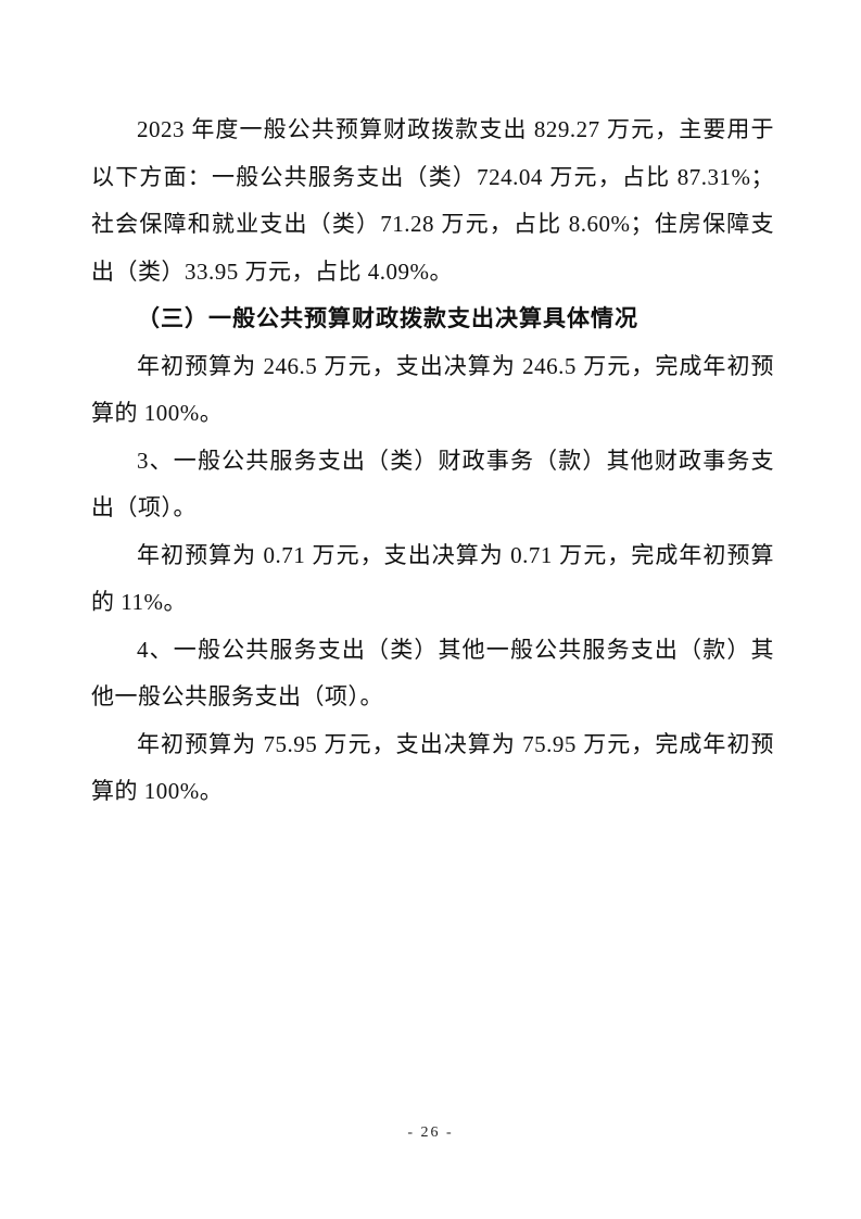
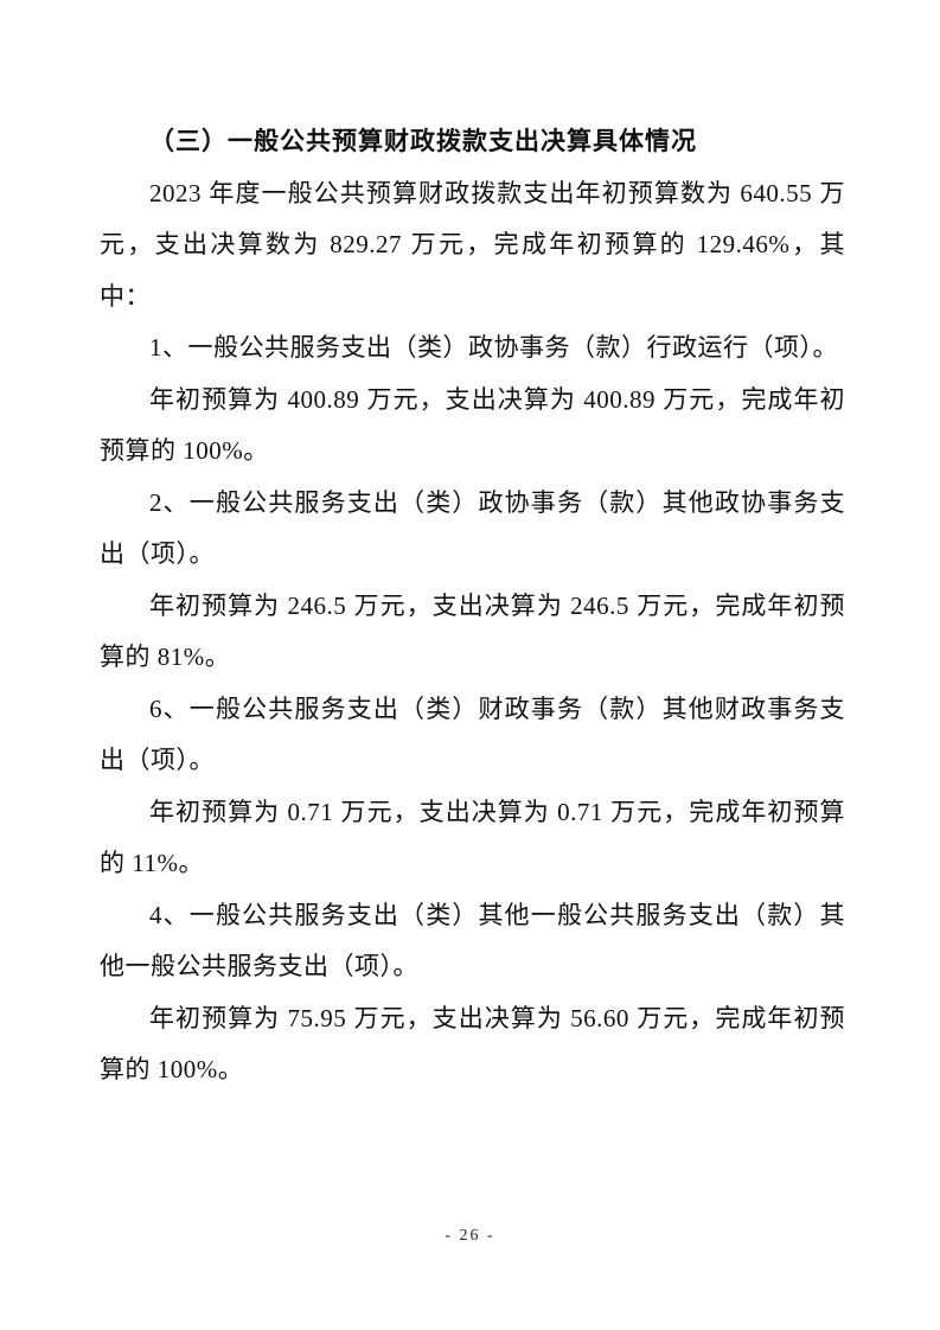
- 2023 年度一般公共预算财政拨款支出 829.27 万元，主要用于以下方面：一般公共服务支出（类）724.04 万元，占比 87.31%；社会保障和就业支出（类）71.28 万元，占比 8.60%；住房保障支出（类）33.95 万元，占比 4.09%。
  （三）一般公共预算财政拨款支出决算具体情况
+ 2023 年度一般公共预算财政拨款支出年初预算数为 640.55 万元，支出决算数为 829.27 万元，完成年初预算的 129.46%，其中：
+ 1、一般公共服务支出（类）政协事务（款）行政运行（项）。
+ 年初预算为 400.89 万元，支出决算为 400.89 万元，完成年初预算的 100%。
+ 2、一般公共服务支出（类）政协事务（款）其他政协事务支出（项）。
- 年初预算为 246.5 万元，支出决算为 246.5 万元，完成年初预算的 100%。
+ 年初预算为 246.5 万元，支出决算为 246.5 万元，完成年初预算的 81%。
- 3、一般公共服务支出（类）财政事务（款）其他财政事务支出（项）。
+ 6、一般公共服务支出（类）财政事务（款）其他财政事务支出（项）。
  年初预算为 0.71 万元，支出决算为 0.71 万元，完成年初预算的 11%。
  4、一般公共服务支出（类）其他一般公共服务支出（款）其他一般公共服务支出（项）。
- 年初预算为 75.95 万元，支出决算为 75.95 万元，完成年初预算的 100%。
+ 年初预算为 75.95 万元，支出决算为 56.60 万元，完成年初预算的 100%。
  - 26 -
